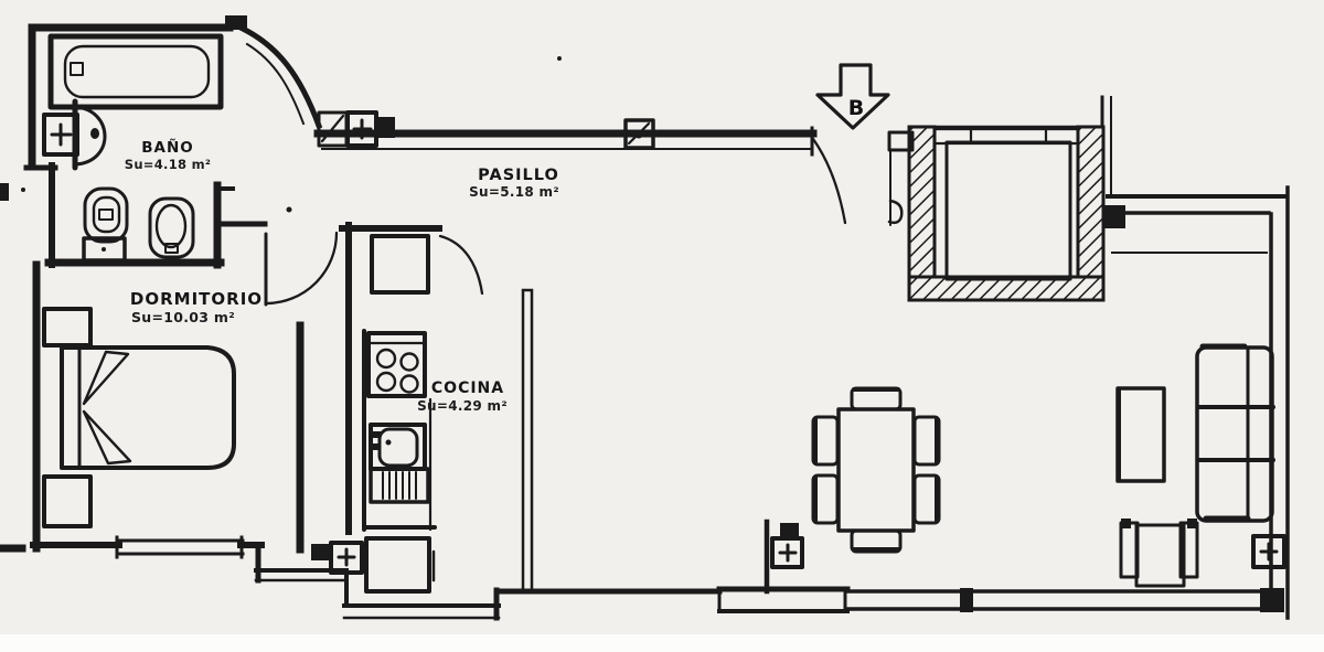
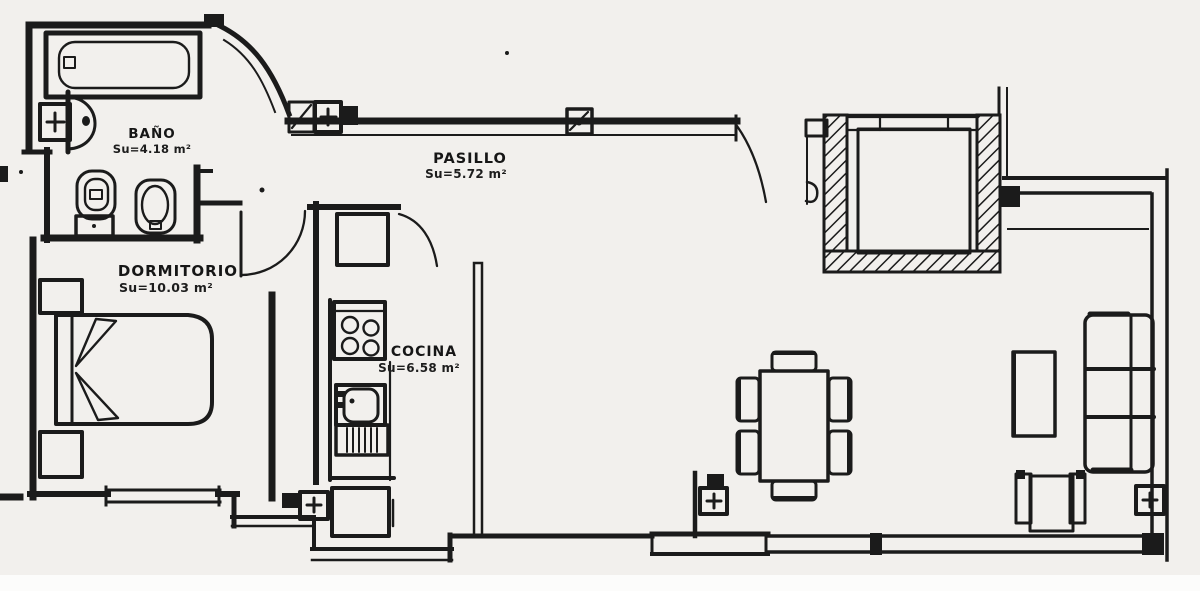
- B
  BAÑO
  Su=4.18 m²
  PASILLO
- Su=5.18 m²
+ Su=5.72 m²
  DORMITORIO
  Su=10.03 m²
  COCINA
- Su=4.29 m²
+ Su=6.58 m²
